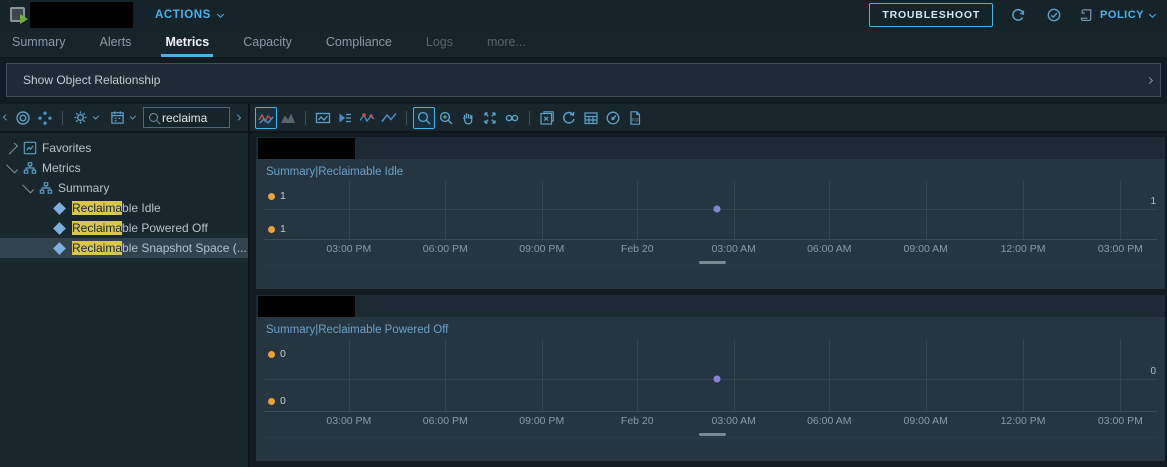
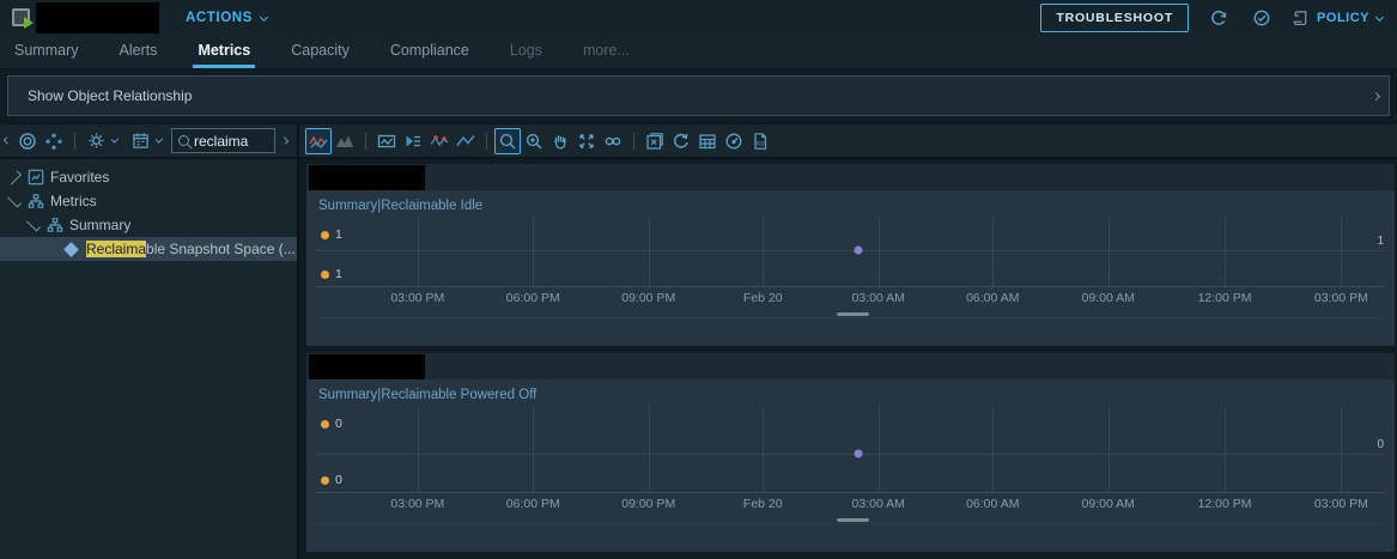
  ACTIONS
  TROUBLESHOOT
  POLICY
  Summary
  Alerts
  Metrics
  Capacity
  Compliance
  Logs
  more...
  Show Object Relationship
  reclaima
  Favorites
  Metrics
  Summary
- Reclaimable Idle
- Reclaimable Powered Off
  Reclaimable Snapshot Space (...
  Summary|Reclaimable Idle
  1
  1
  1
  03:00 PM
  06:00 PM
  09:00 PM
  Feb 20
  03:00 AM
  06:00 AM
  09:00 AM
  12:00 PM
  03:00 PM
  Summary|Reclaimable Powered Off
  0
  0
  0
  03:00 PM
  06:00 PM
  09:00 PM
  Feb 20
  03:00 AM
  06:00 AM
  09:00 AM
  12:00 PM
  03:00 PM
